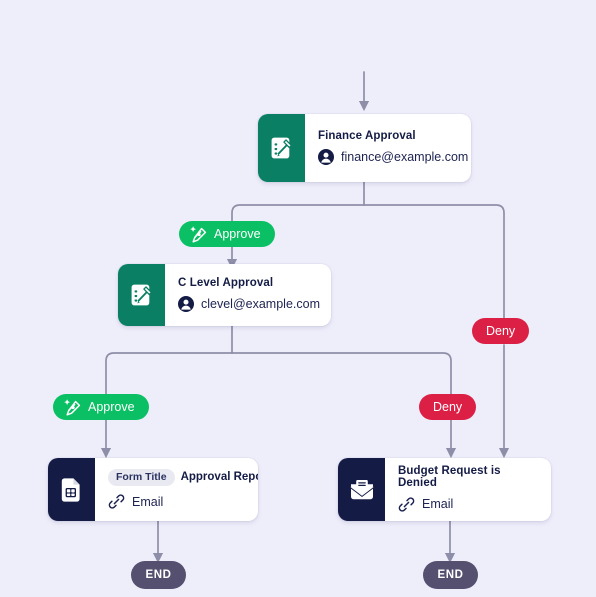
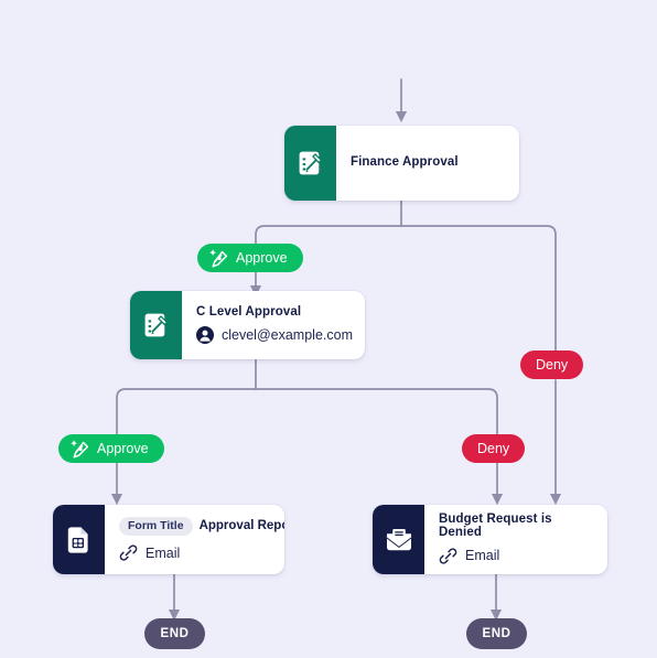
  Finance Approval
- finance@example.com
  Approve
  Deny
  C Level Approval
  clevel@example.com
  Approve
  Deny
  Form Title Approval Rep
  Email
  Budget Request is Denied
  Email
  END
  END
